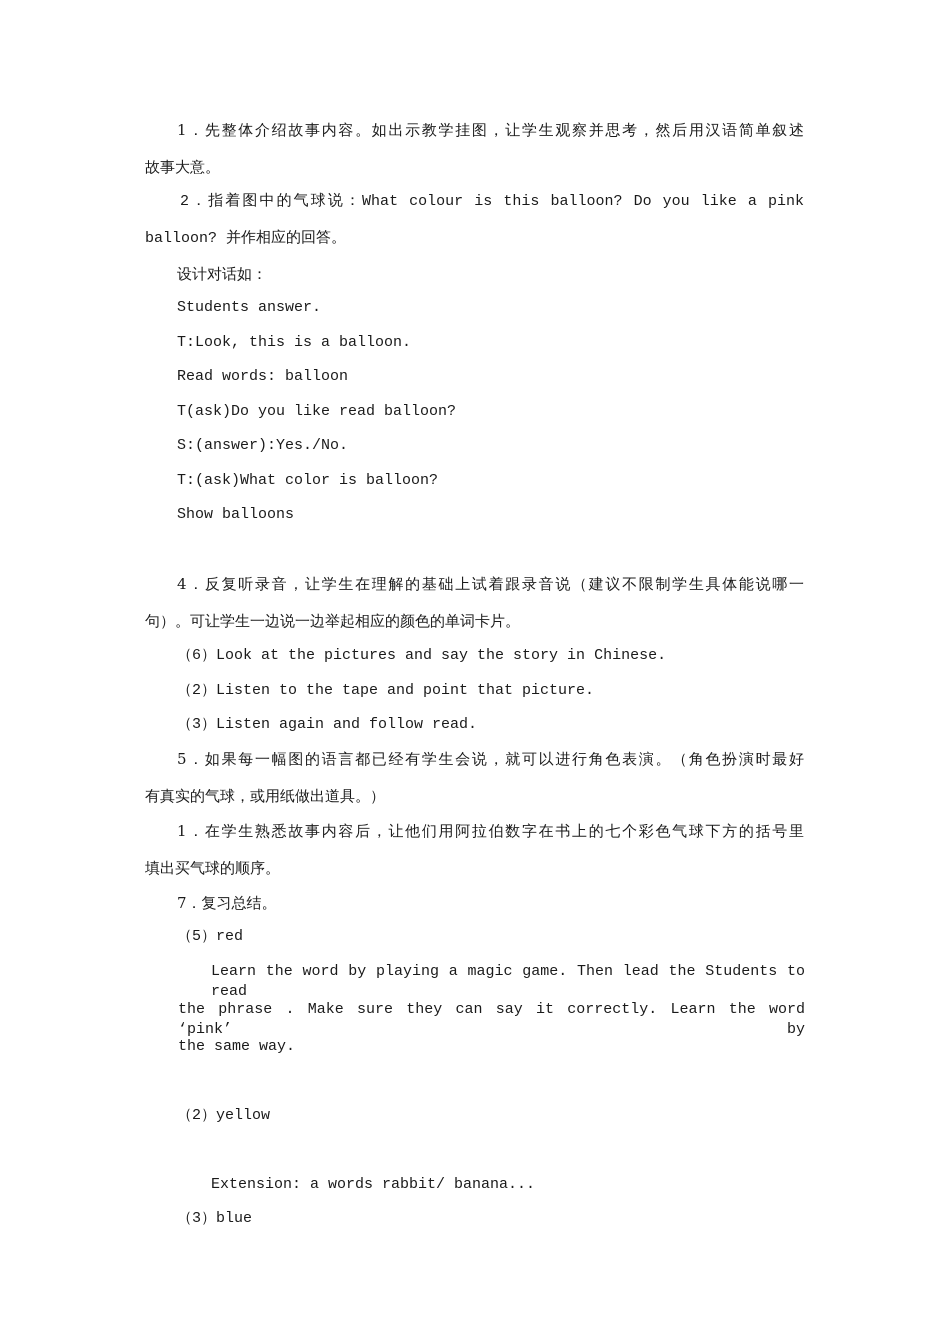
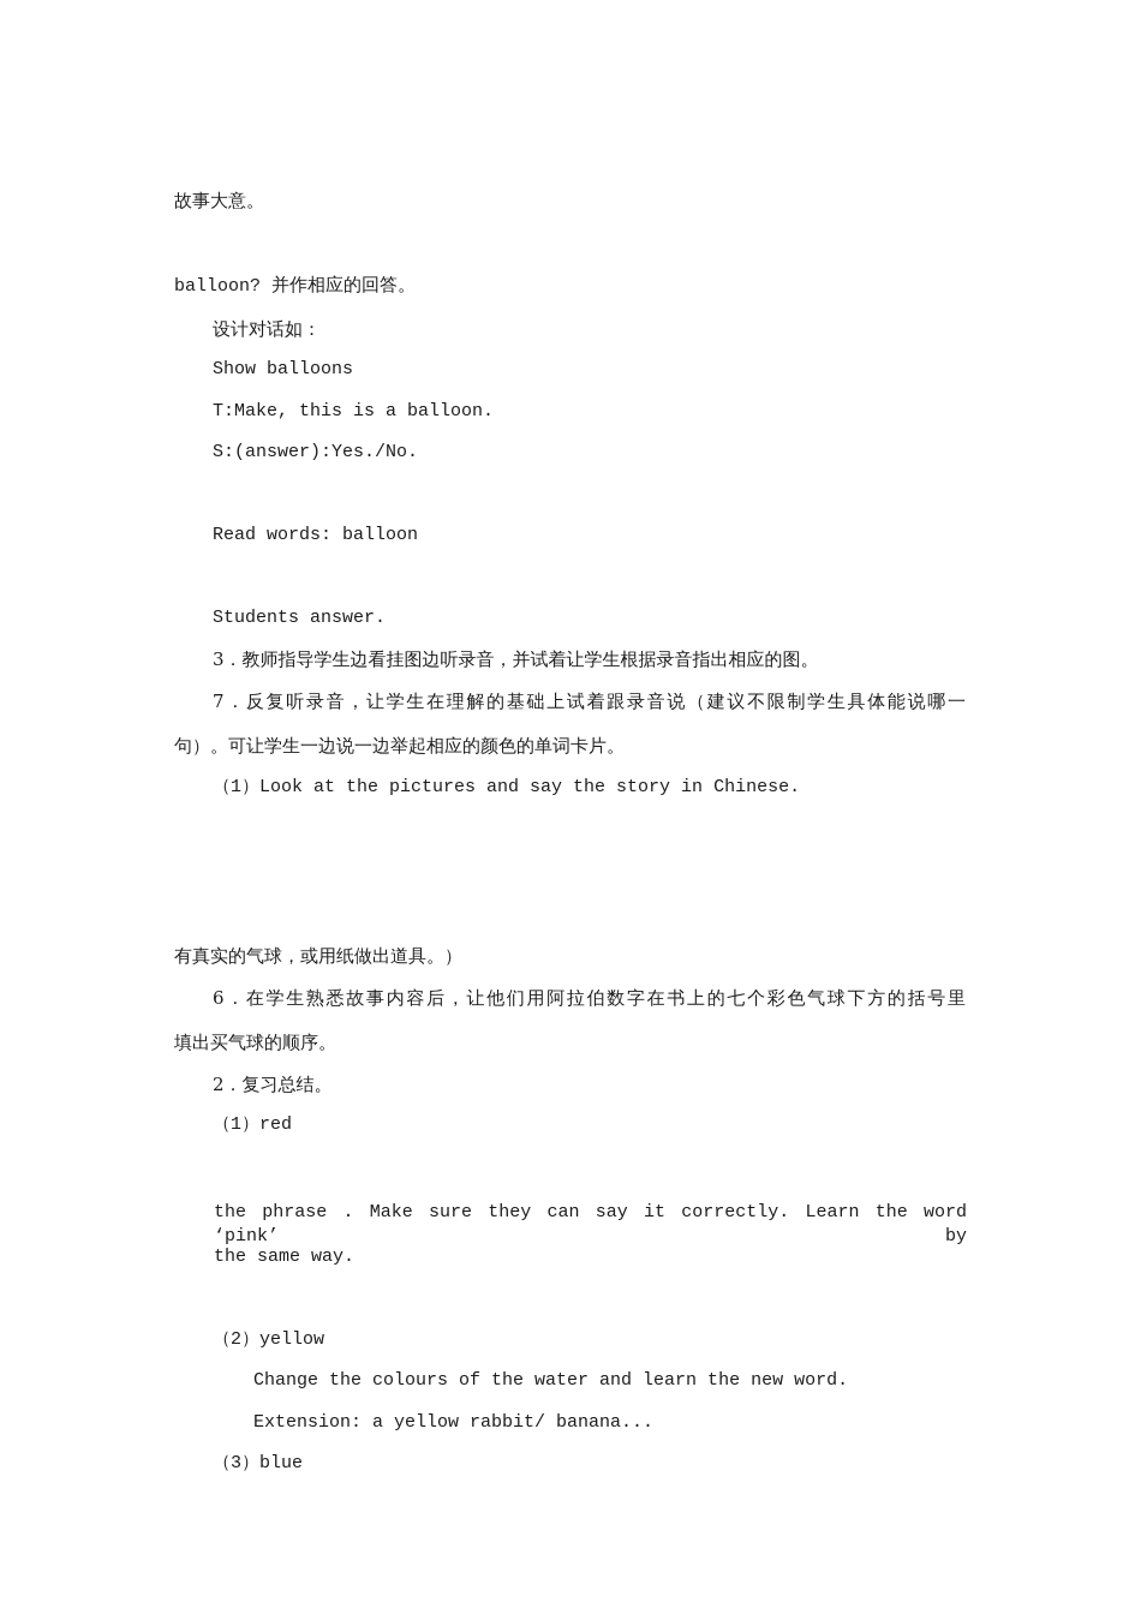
- 1．先整体介绍故事内容。如出示教学挂图，让学生观察并思考，然后用汉语简单叙述
  故事大意。
- 2．指着图中的气球说：What colour is this balloon? Do you like a pink
  balloon? 并作相应的回答。
  设计对话如：
- Students answer.
+ Show balloons
- T:Look, this is a balloon.
+ T:Make, this is a balloon.
- Read words: balloon
+ S:(answer):Yes./No.
- T(ask)Do you like read balloon?
- S:(answer):Yes./No.
+ Read words: balloon
- T:(ask)What color is balloon?
- Show balloons
+ Students answer.
+ 3．教师指导学生边看挂图边听录音，并试着让学生根据录音指出相应的图。
- 4．反复听录音，让学生在理解的基础上试着跟录音说（建议不限制学生具体能说哪一
+ 7．反复听录音，让学生在理解的基础上试着跟录音说（建议不限制学生具体能说哪一
  句）。可让学生一边说一边举起相应的颜色的单词卡片。
- （6）Look at the pictures and say the story in Chinese.
+ （1）Look at the pictures and say the story in Chinese.
- （2）Listen to the tape and point that picture.
- （3）Listen again and follow read.
- 5．如果每一幅图的语言都已经有学生会说，就可以进行角色表演。（角色扮演时最好
  有真实的气球，或用纸做出道具。）
- 1．在学生熟悉故事内容后，让他们用阿拉伯数字在书上的七个彩色气球下方的括号里
+ 6．在学生熟悉故事内容后，让他们用阿拉伯数字在书上的七个彩色气球下方的括号里
  填出买气球的顺序。
- 7．复习总结。
+ 2．复习总结。
- （5）red
+ （1）red
- Learn the word by playing a magic game. Then lead the Students to read
  the phrase . Make sure they can say it correctly. Learn the word ‘pink’ by
  the same way.
  （2）yellow
+ Change the colours of the water and learn the new word.
- Extension: a words rabbit/ banana...
+ Extension: a yellow rabbit/ banana...
  （3）blue
